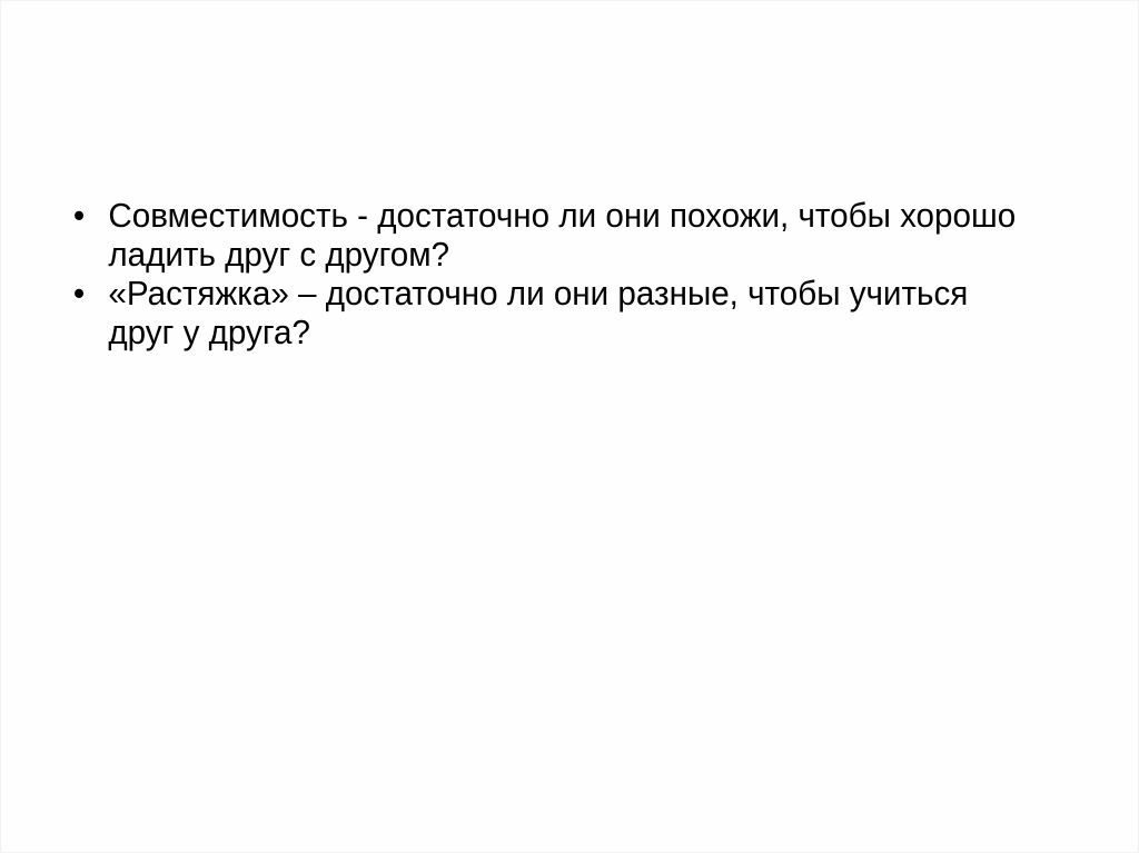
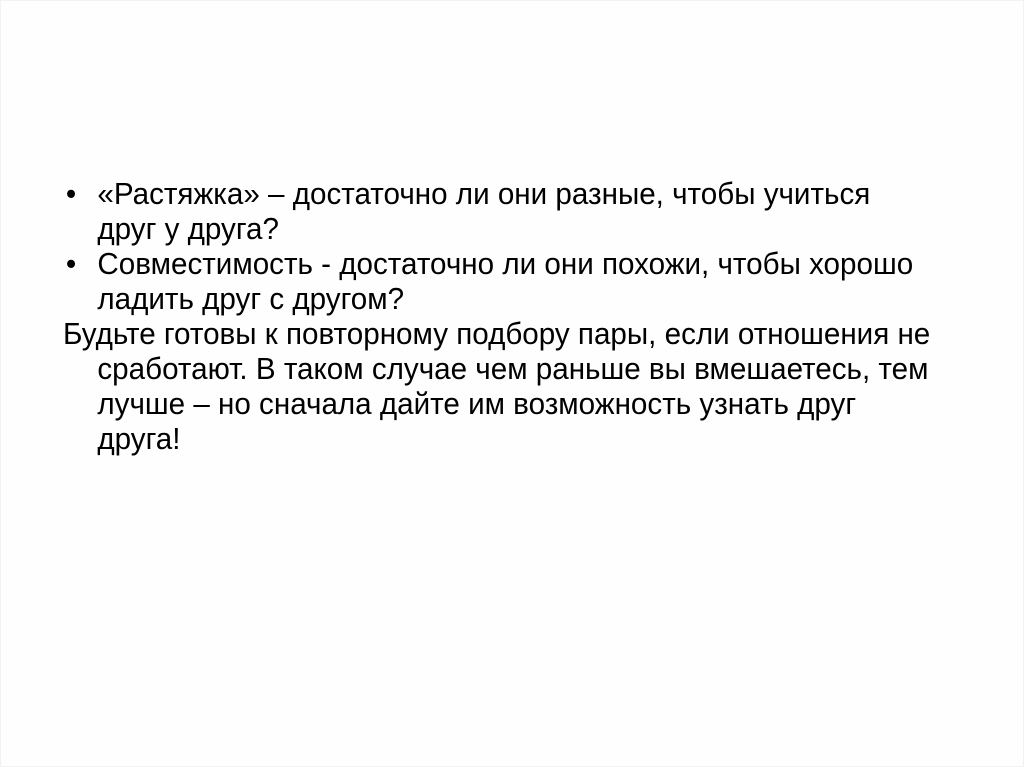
  •
- Совместимость - достаточно ли они похожи, чтобы хорошо ладить друг с другом?
+ «Растяжка» – достаточно ли они разные, чтобы учиться друг у друга?
  •
- «Растяжка» – достаточно ли они разные, чтобы учиться друг у друга?
+ Совместимость - достаточно ли они похожи, чтобы хорошо ладить друг с другом?
+ Будьте готовы к повторному подбору пары, если отношения не сработают. В таком случае чем раньше вы вмешаетесь, тем лучше – но сначала дайте им возможность узнать друг друга!
